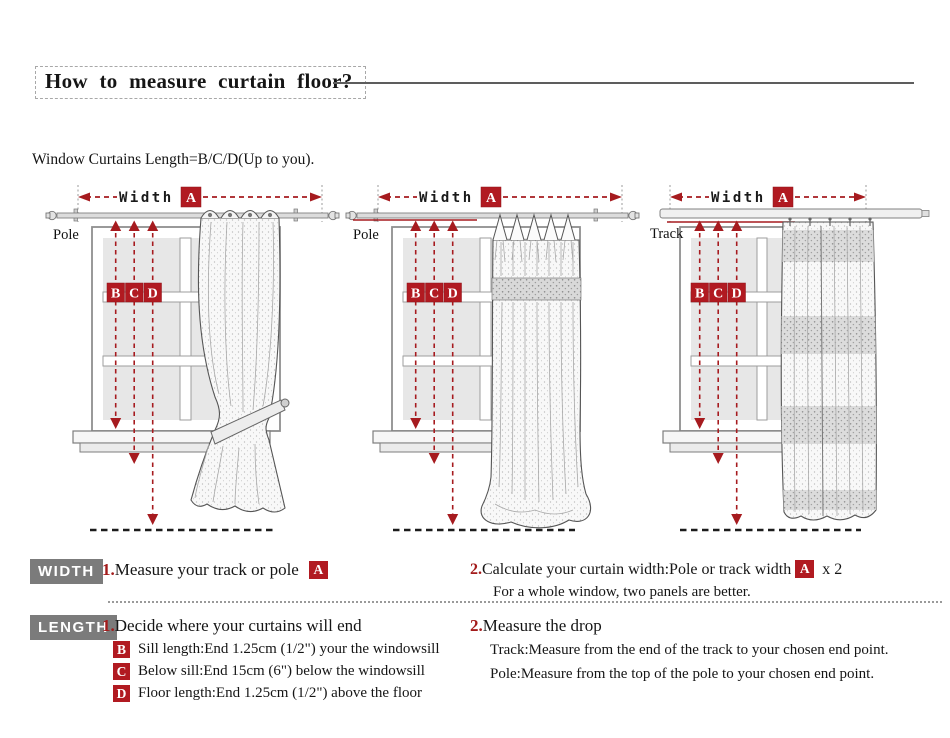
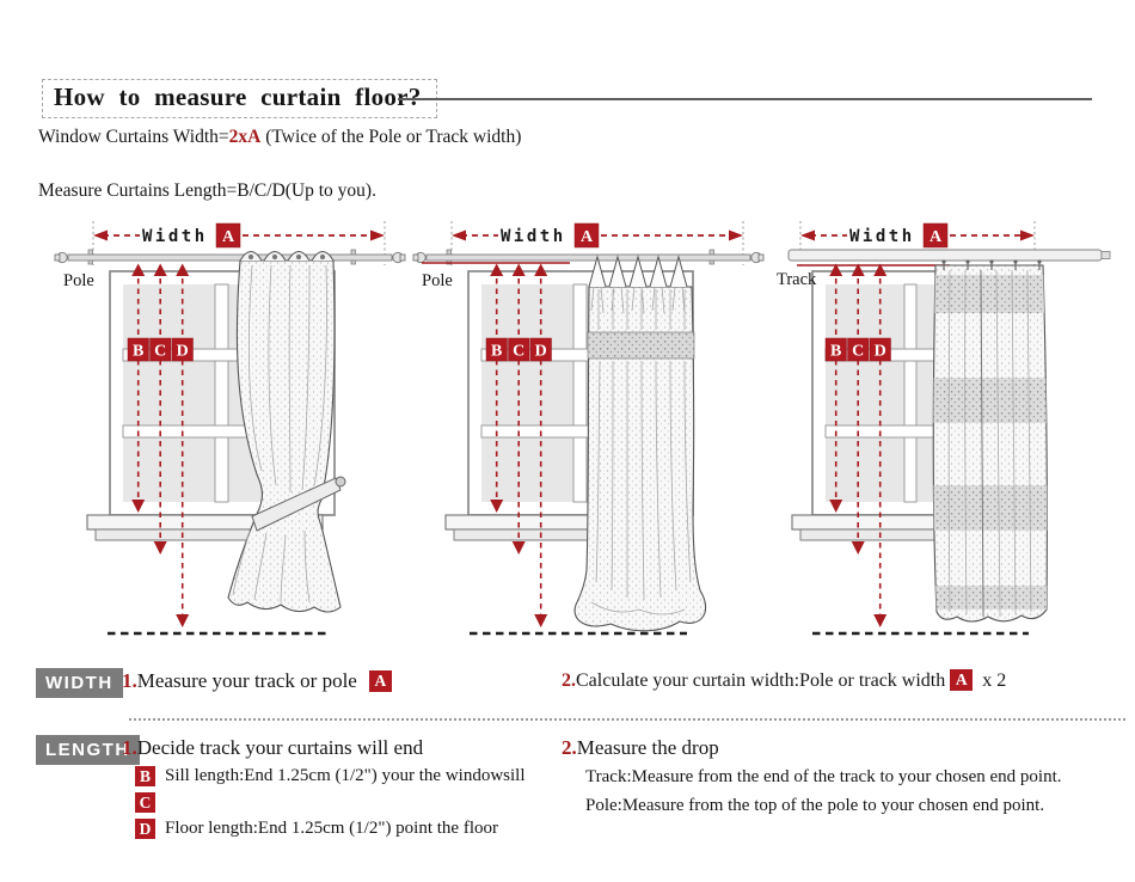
  How to measure curtain floor?
+ Window Curtains Width=2xA (Twice of the Pole or Track width)
- Window Curtains Length=B/C/D(Up to you).
+ Measure Curtains Length=B/C/D(Up to you).
  Width
  A
  Pole
  B
  C
  D
  Width
  A
  Pole
  B
  C
  D
  Width
  A
  Track
  B
  C
  D
  WIDTH
  1.Measure your track or pole A
  2.Calculate your curtain width:Pole or track width A x 2
- For a whole window, two panels are better.
  LENGTH
- 1.Decide where your curtains will end
+ 1.Decide track your curtains will end
  B
  Sill length:End 1.25cm (1/2") your the windowsill
  C
- Below sill:End 15cm (6") below the windowsill
  D
- Floor length:End 1.25cm (1/2") above the floor
+ Floor length:End 1.25cm (1/2") point the floor
  2.Measure the drop
  Track:Measure from the end of the track to your chosen end point.
  Pole:Measure from the top of the pole to your chosen end point.
